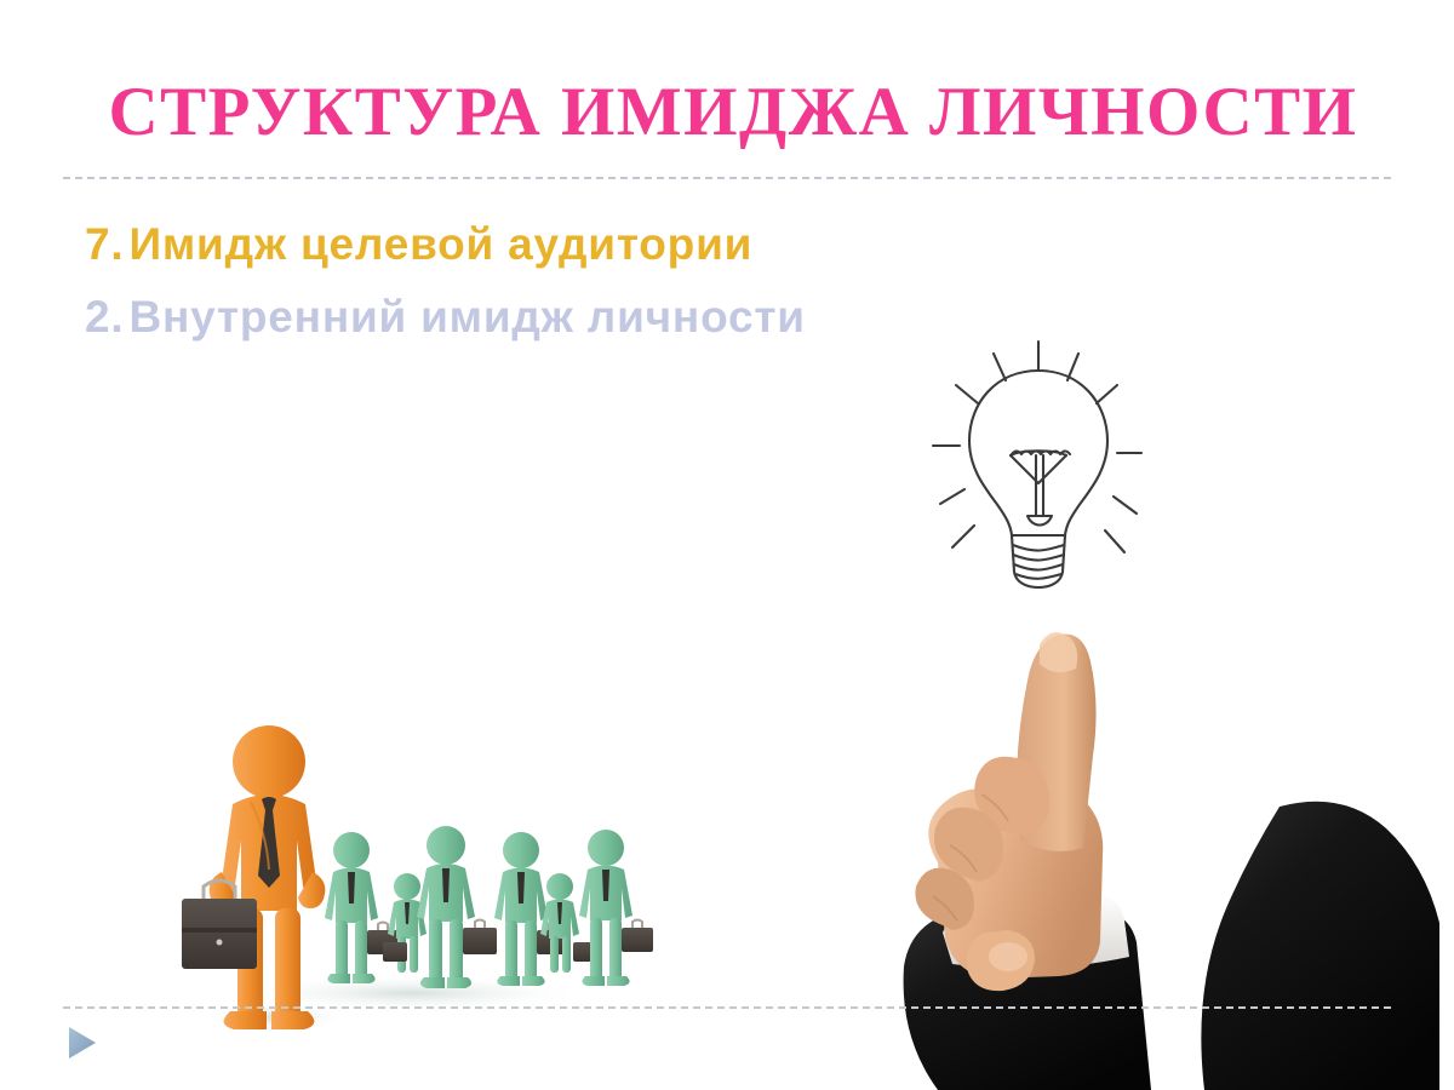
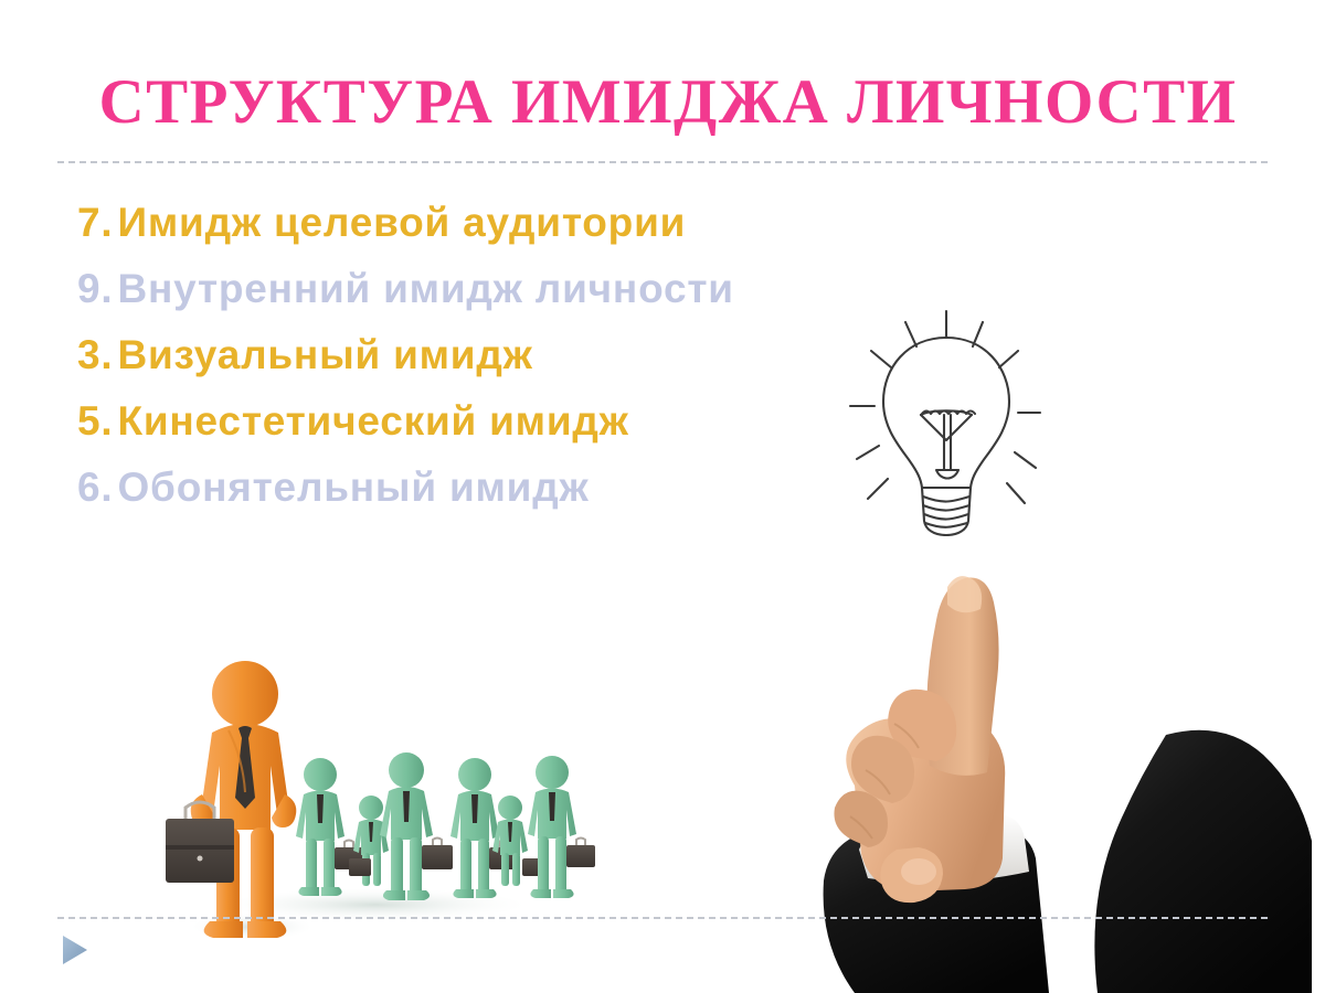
  СТРУКТУРА ИМИДЖА ЛИЧНОСТИ
  7.Имидж целевой аудитории
- 2.Внутренний имидж личности
+ 9.Внутренний имидж личности
+ 3.Визуальный имидж
+ 5.Кинестетический имидж
+ 6.Обонятельный имидж
